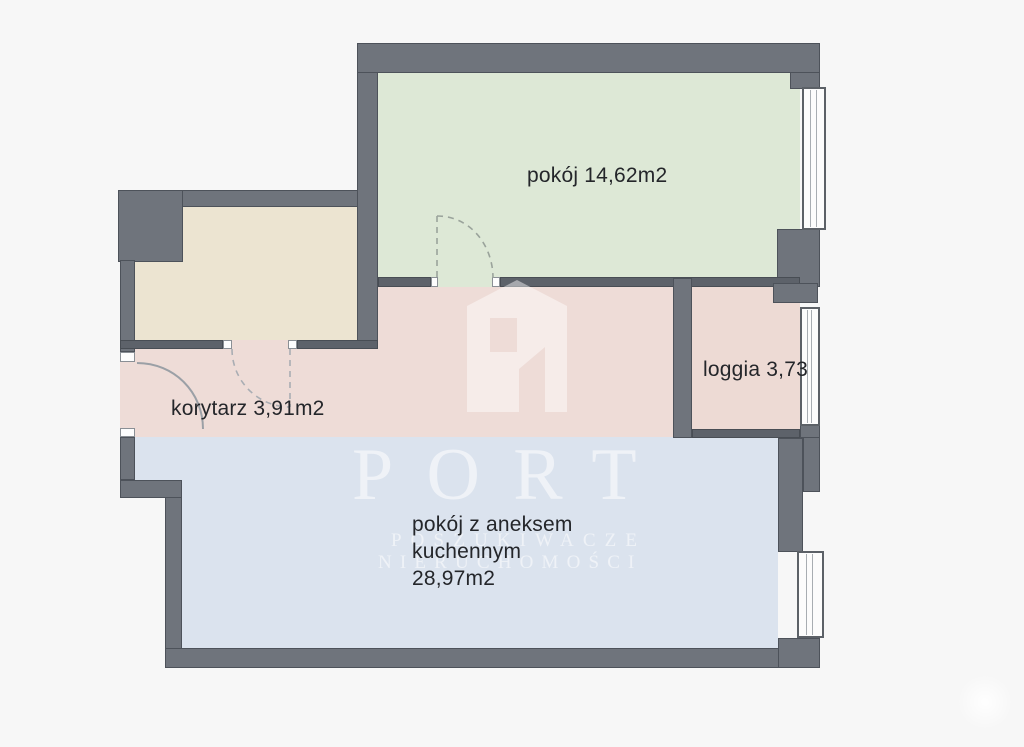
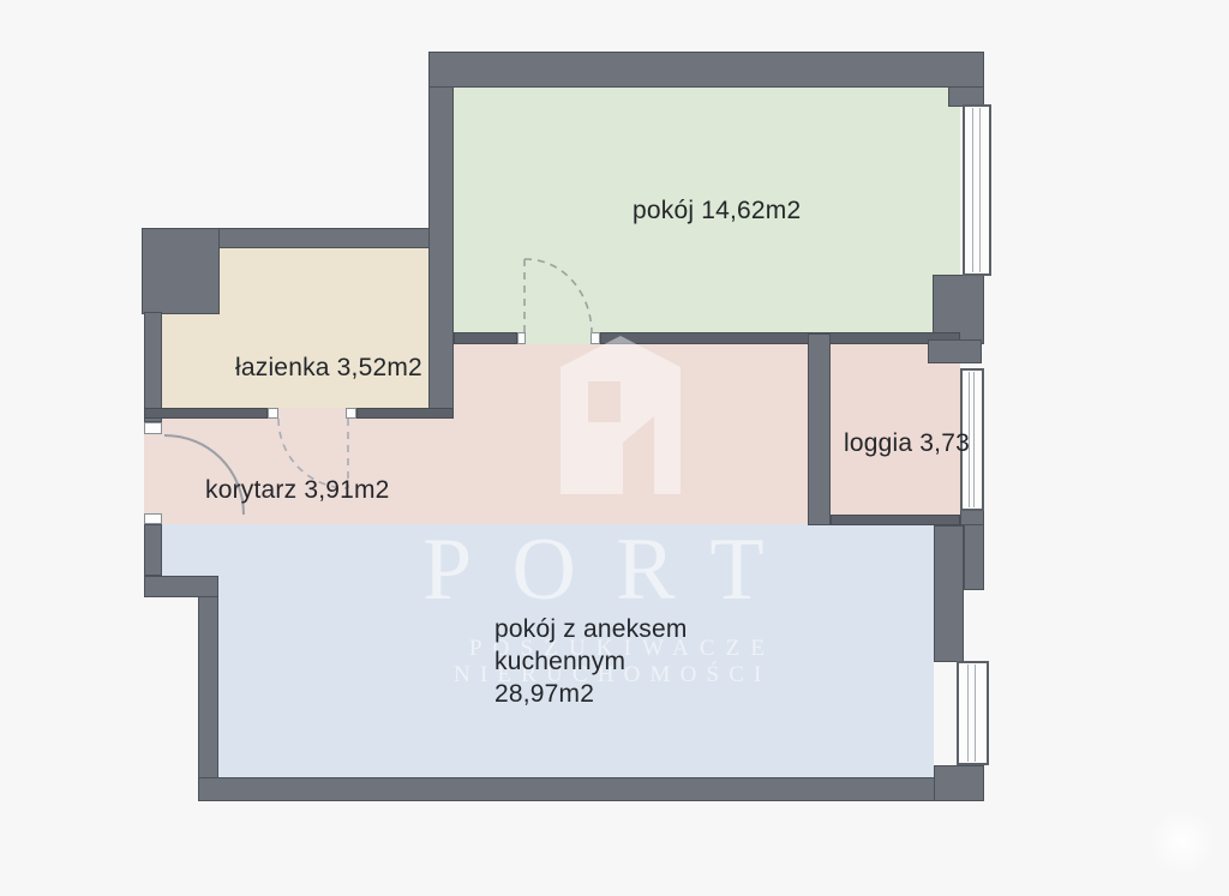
  PORT
  POSZUKIWACZE
  NIERUCHOMOŚCI
  pokój 14,62m2
+ łazienka 3,52m2
  korytarz 3,91m2
  loggia 3,73
  pokój z aneksem
  kuchennym
  28,97m2
